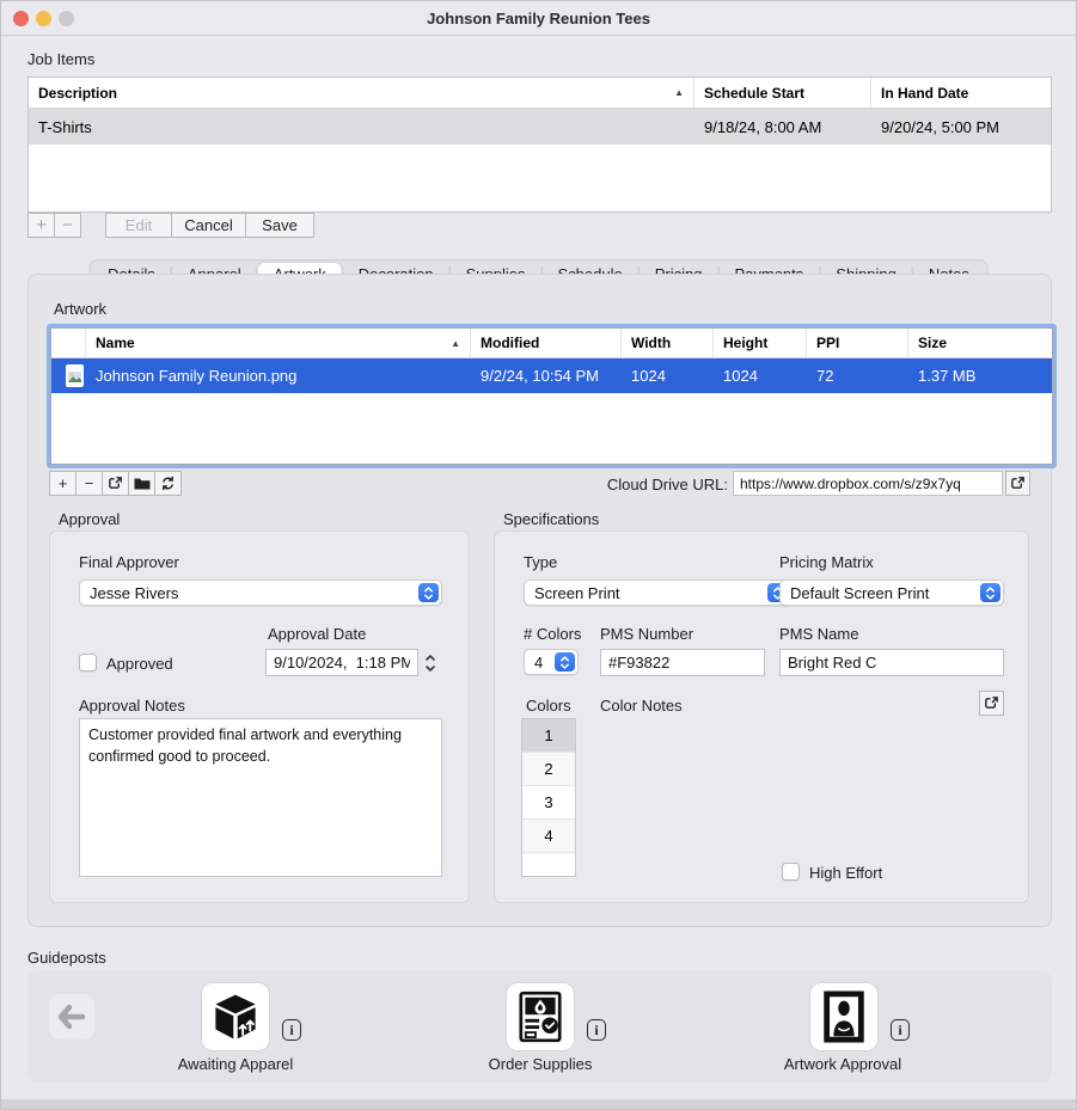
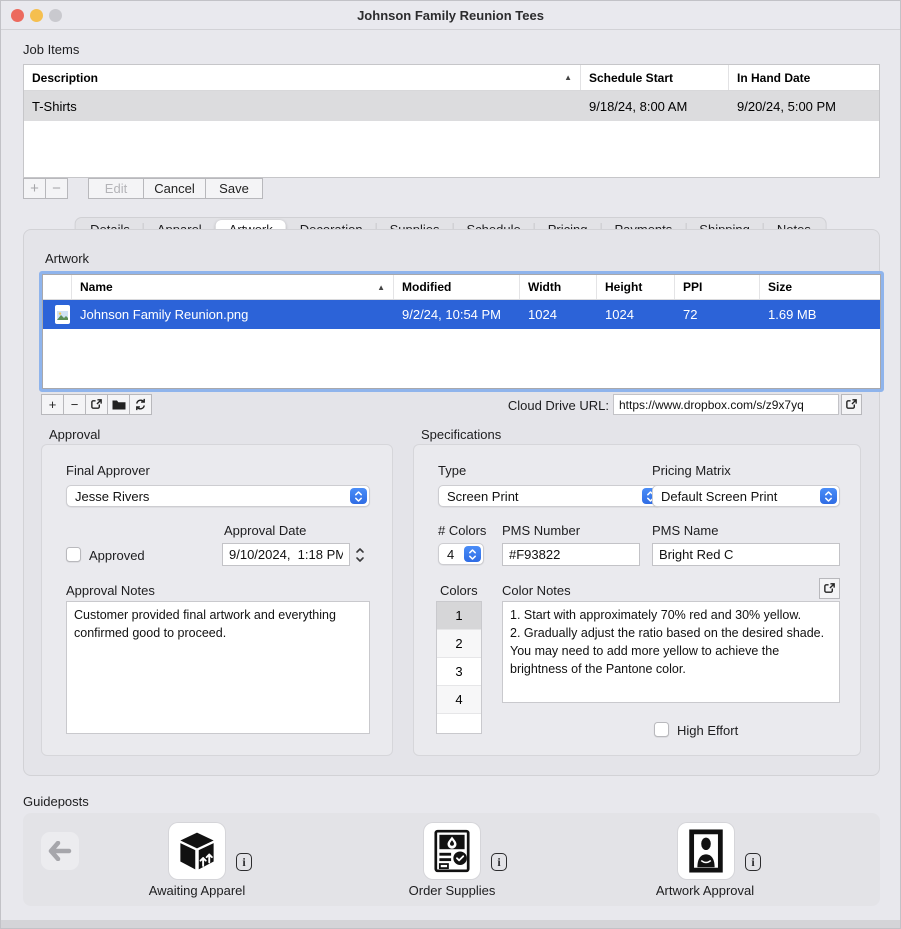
  Johnson Family Reunion Tees
  Job Items
  Description
  ▲
  Schedule Start
  In Hand Date
  T-Shirts
  9/18/24, 8:00 AM
  9/20/24, 5:00 PM
  +
  −
  Edit
  Cancel
  Save
  Artwork
  Name
  ▲
  Modified
  Width
  Height
  PPI
  Size
  Johnson Family Reunion.png
  9/2/24, 10:54 PM
  1024
  1024
  72
- 1.37 MB
+ 1.69 MB
  +
  −
  Cloud Drive URL:
  https://www.dropbox.com/s/z9x7yq
  Approval
  Final Approver
  Jesse Rivers
  Approval Date
  Approved
  9/10/2024, 1:18 PM
  Approval Notes
  Customer provided final artwork and everything confirmed good to proceed.
  Specifications
  Type
  Screen Print
  Pricing Matrix
  Default Screen Print
  # Colors
  4
  PMS Number
  #F93822
  PMS Name
  Bright Red C
  Colors
  Color Notes
  1
  2
  3
  4
+ 1. Start with approximately 70% red and 30% yellow.
+ 2. Gradually adjust the ratio based on the desired shade. You may need to add more yellow to achieve the brightness of the Pantone color.
  High Effort
  Guideposts
  i
  Awaiting Apparel
  i
  Order Supplies
  i
  Artwork Approval
